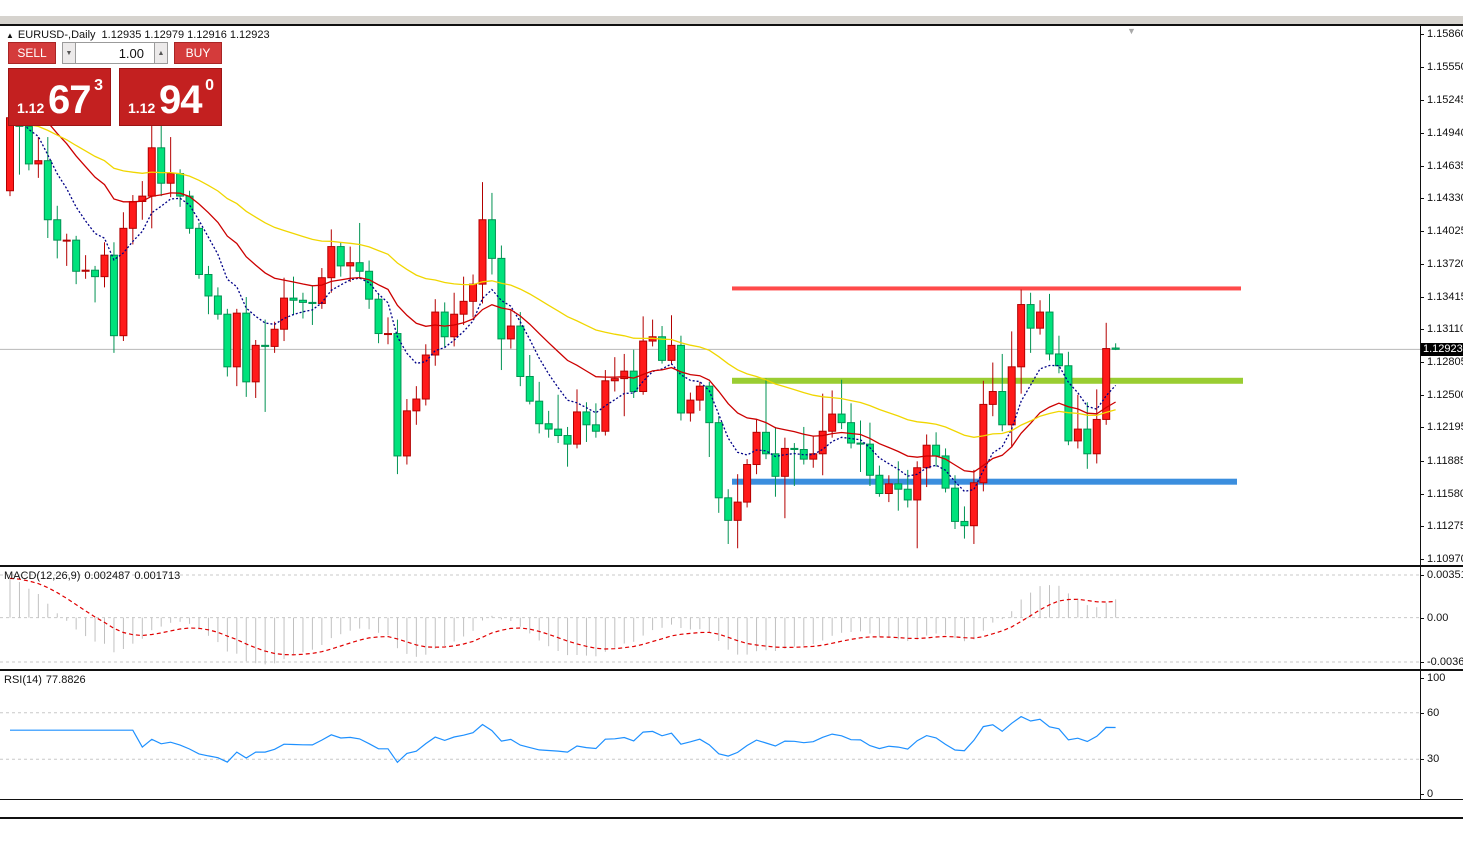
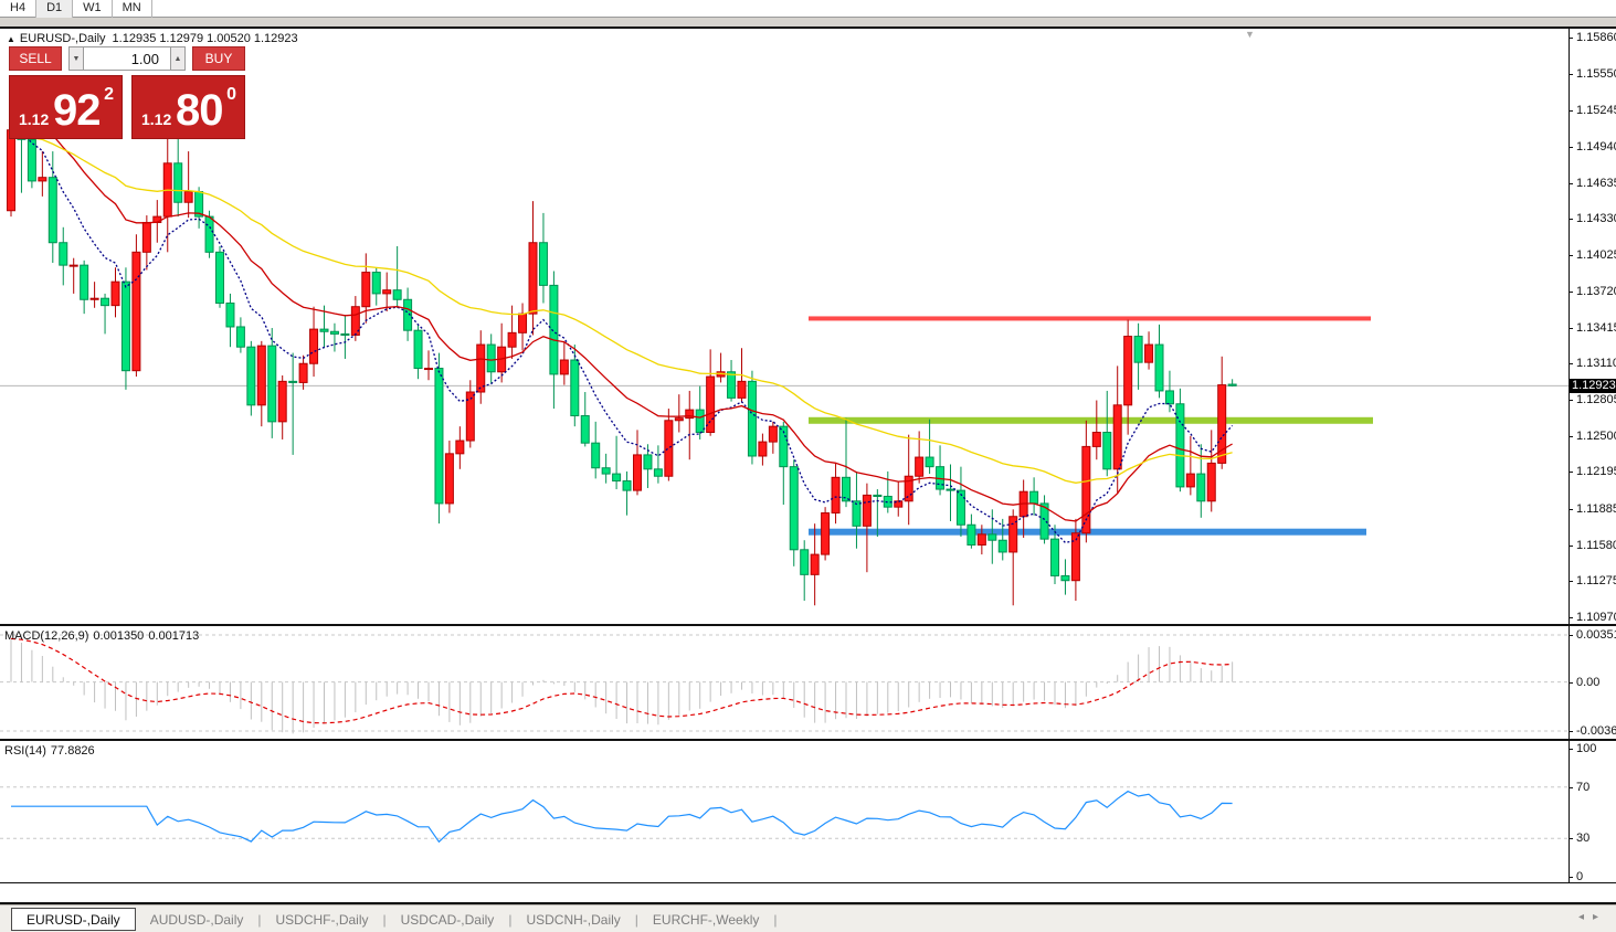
+ H4 D1 W1 MN
  1.1586
  1.1555
  1.1524
  1.1494
  1.1463
  1.1433
  1.1402
  1.1372
  1.1341
  1.1311
  1.1280
  1.1250
  1.1219
  1.1188
  1.1158
  1.1127
  1.1097
  0.0035
  0.00
  -0.0036
  100
- 60
+ 70
  30
  0
  ▼
- ▲ EURUSD-,Daily 1.12935 1.12979 1.12916 1.12923
+ ▲ EURUSD-,Daily 1.12935 1.12979 1.00520 1.12923
  SELL
  1.00
  BUY
  1.12
- 67
+ 92
- 3
+ 2
  1.12
- 94
+ 80
  0
- MACD(12,26,9) 0.002487 0.001713
+ MACD(12,26,9) 0.001350 0.001713
  RSI(14) 77.8826
  1.12923
+ EURUSD-,Daily AUDUSD-,Daily | USDCHF-,Daily | USDCAD-,Daily | USDCNH-,Daily | EURCHF-,Weekly |
+ ◂▸
